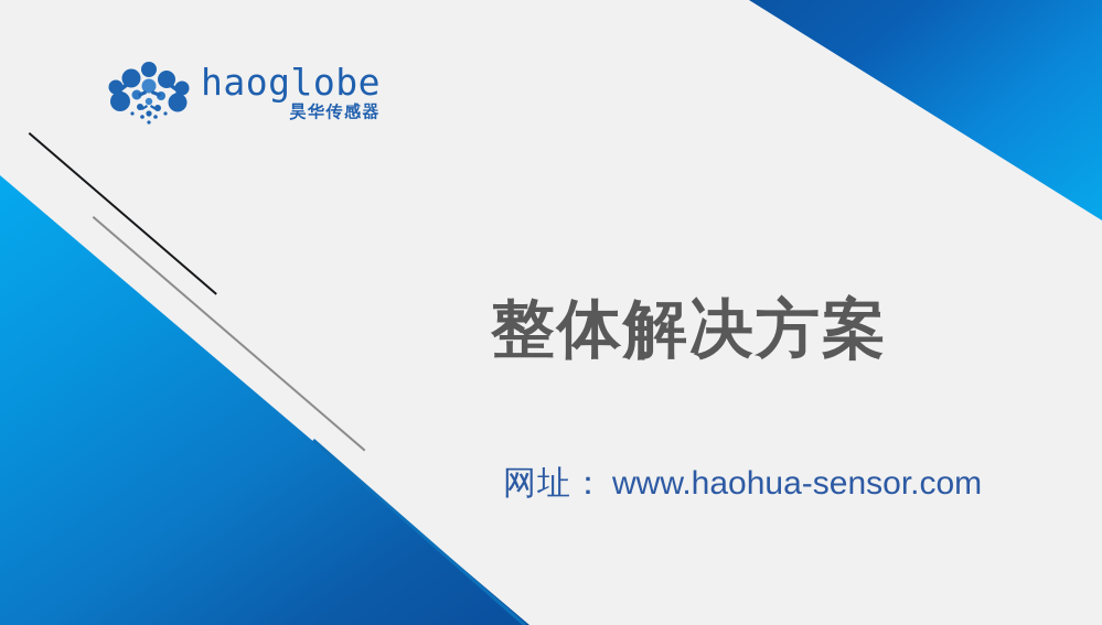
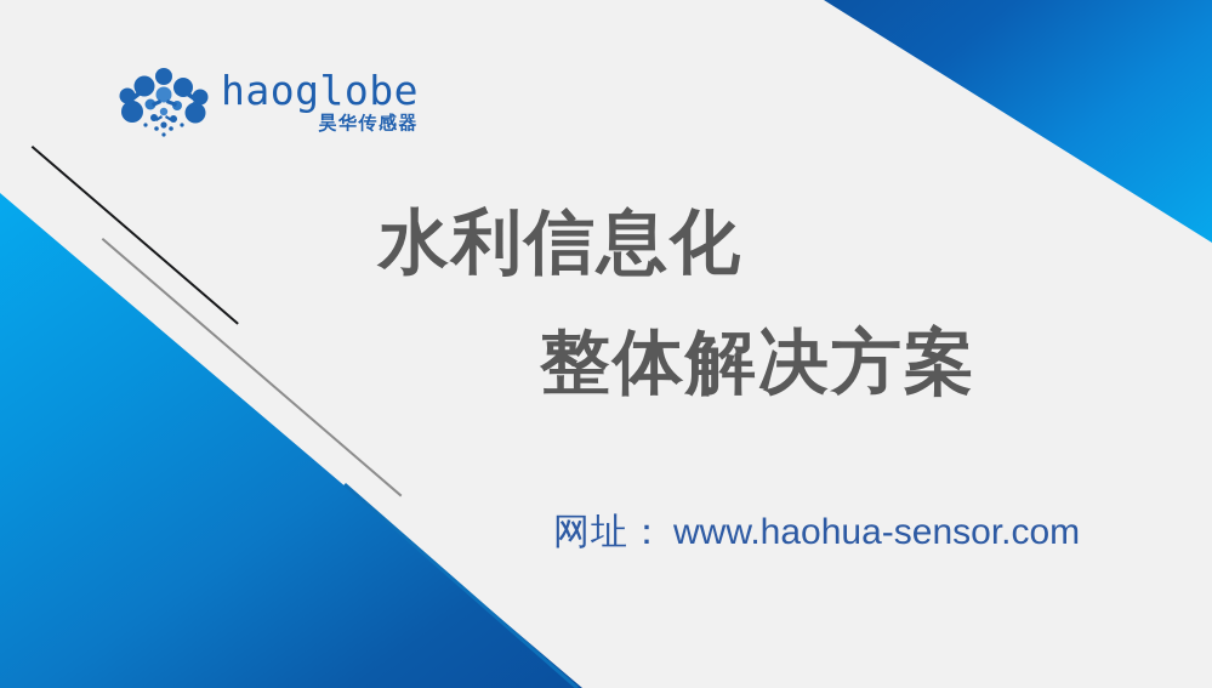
  haoglobe
  昊华传感器
+ 水利信息化
  整体解决方案
  网址：
  www.haohua-sensor.com
